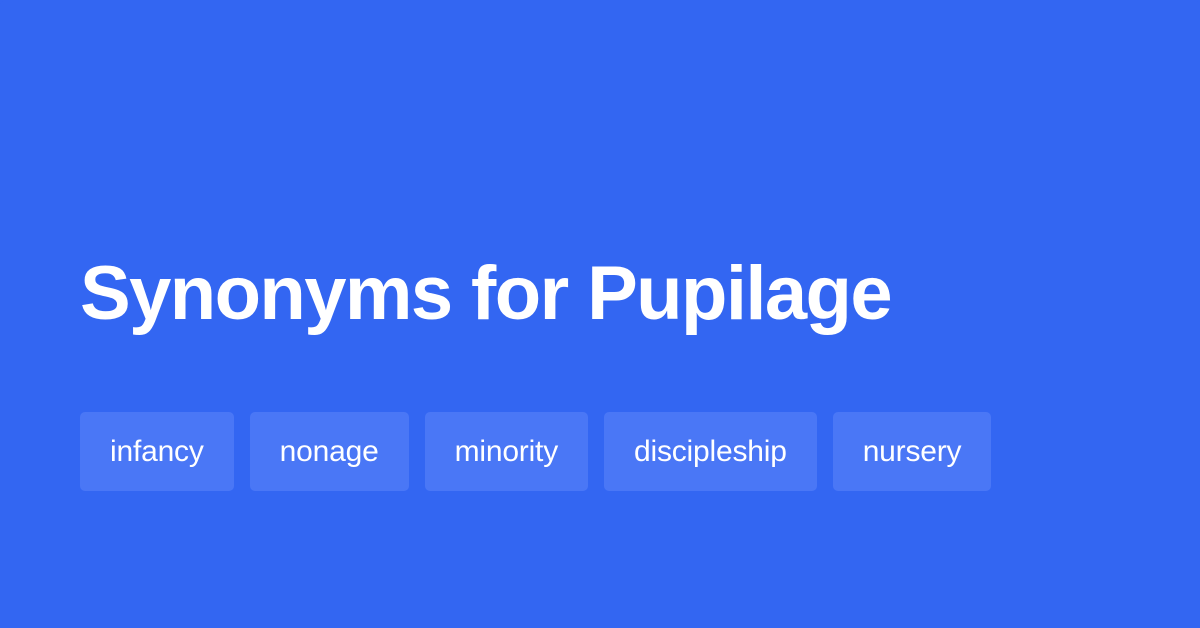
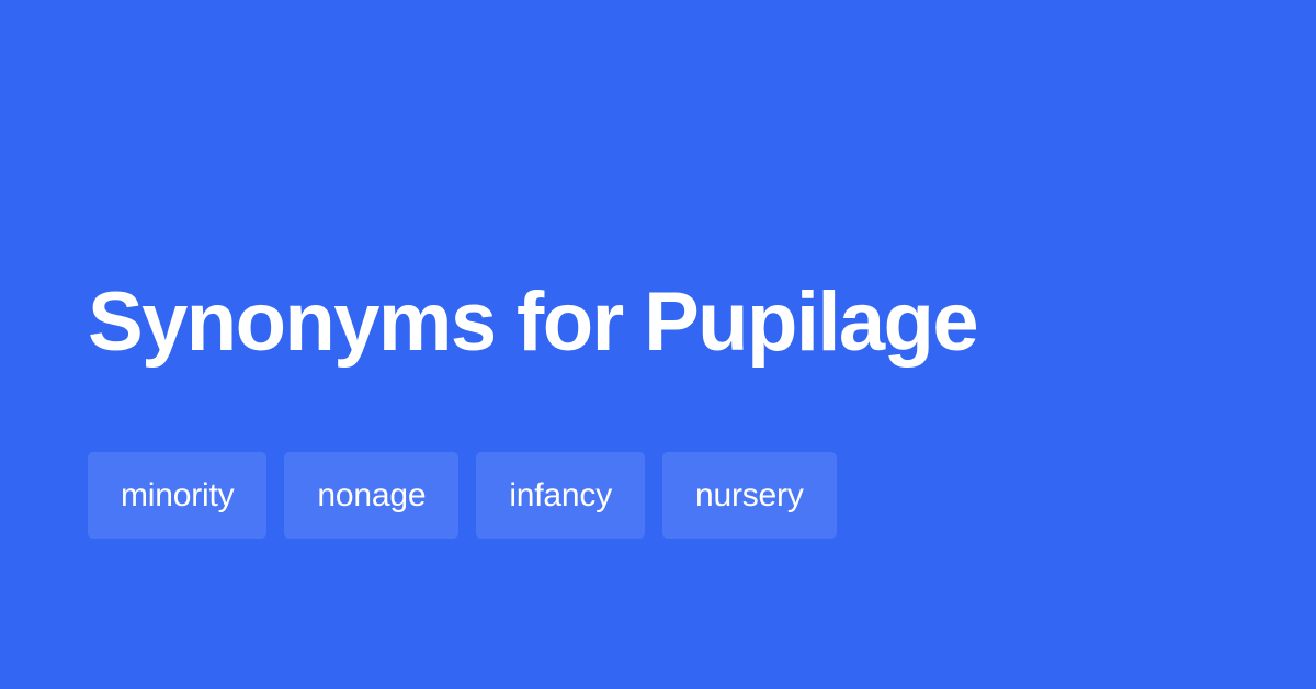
  Synonyms for Pupilage
- infancy
+ minority
  nonage
- minority
+ infancy
- discipleship
  nursery
